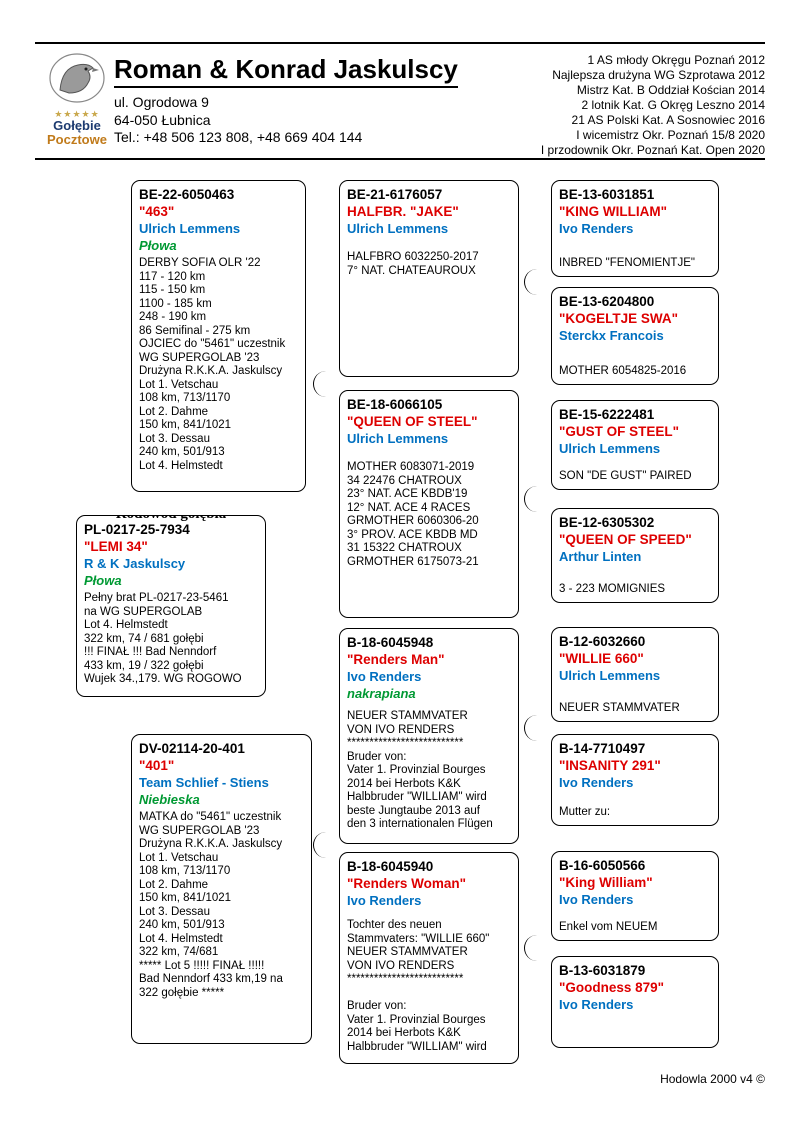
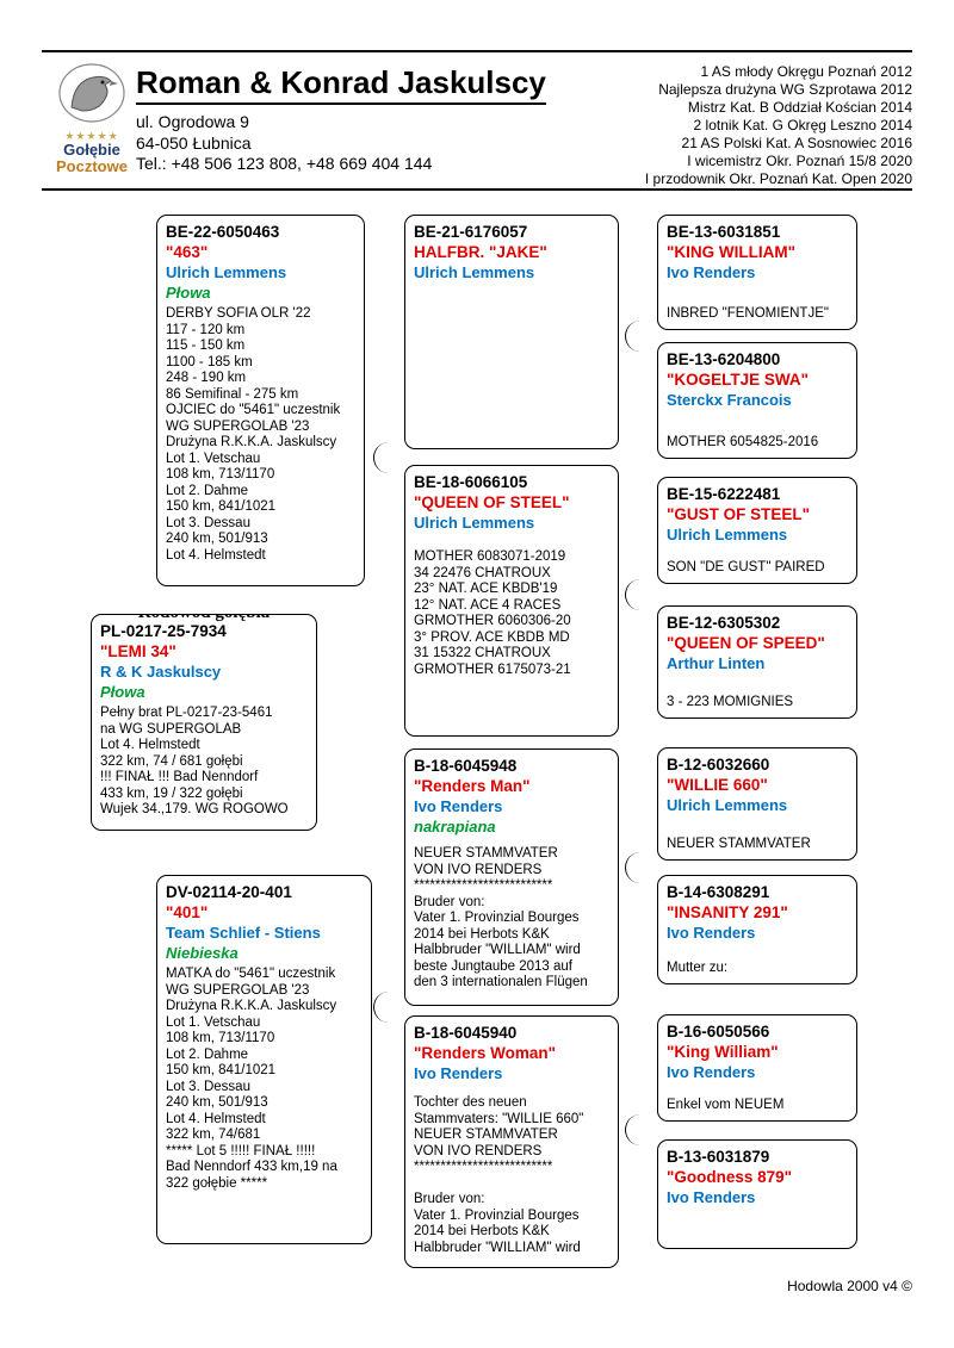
  ★★★★★
  Gołębie
  Pocztowe
  Roman & Konrad Jaskulscy
  ul. Ogrodowa 9
  64-050 Łubnica
  Tel.: +48 506 123 808, +48 669 404 144
  1 AS młody Okręgu Poznań 2012
  Najlepsza drużyna WG Szprotawa 2012
  Mistrz Kat. B Oddział Kościan 2014
  2 lotnik Kat. G Okręg Leszno 2014
  21 AS Polski Kat. A Sosnowiec 2016
  I wicemistrz Okr. Poznań 15/8 2020
  I przodownik Okr. Poznań Kat. Open 2020
  BE-22-6050463
  "463"
  Ulrich Lemmens
  Płowa
  DERBY SOFIA OLR '22
  117 - 120 km
  115 - 150 km
  1100 - 185 km
  248 - 190 km
  86 Semifinal - 275 km
  OJCIEC do "5461" uczestnik
  WG SUPERGOLAB '23
  Drużyna R.K.K.A. Jaskulscy
  Lot 1. Vetschau
  108 km, 713/1170
  Lot 2. Dahme
  150 km, 841/1021
  Lot 3. Dessau
  240 km, 501/913
  Lot 4. Helmstedt
  PL-0217-25-7934
  "LEMI 34"
  R & K Jaskulscy
  Płowa
  Pełny brat PL-0217-23-5461
  na WG SUPERGOLAB
  Lot 4. Helmstedt
  322 km, 74 / 681 gołębi
  !!! FINAŁ !!! Bad Nenndorf
  433 km, 19 / 322 gołębi
  Wujek 34.,179. WG ROGOWO
  DV-02114-20-401
  "401"
  Team Schlief - Stiens
  Niebieska
  MATKA do "5461" uczestnik
  WG SUPERGOLAB '23
  Drużyna R.K.K.A. Jaskulscy
  Lot 1. Vetschau
  108 km, 713/1170
  Lot 2. Dahme
  150 km, 841/1021
  Lot 3. Dessau
  240 km, 501/913
  Lot 4. Helmstedt
  322 km, 74/681
  ***** Lot 5 !!!!! FINAŁ !!!!!
  Bad Nenndorf 433 km,19 na
  322 gołębie *****
  BE-21-6176057
  HALFBR. "JAKE"
  Ulrich Lemmens
- HALFBRO 6032250-2017
- 7° NAT. CHATEAUROUX
  BE-18-6066105
  "QUEEN OF STEEL"
  Ulrich Lemmens
  MOTHER 6083071-2019
  34 22476 CHATROUX
  23° NAT. ACE KBDB'19
  12° NAT. ACE 4 RACES
  GRMOTHER 6060306-20
  3° PROV. ACE KBDB MD
  31 15322 CHATROUX
  GRMOTHER 6175073-21
  B-18-6045948
  "Renders Man"
  Ivo Renders
  nakrapiana
  NEUER STAMMVATER
  VON IVO RENDERS
  **************************
  Bruder von:
  Vater 1. Provinzial Bourges
  2014 bei Herbots K&K
  Halbbruder "WILLIAM" wird
  beste Jungtaube 2013 auf
  den 3 internationalen Flügen
  B-18-6045940
  "Renders Woman"
  Ivo Renders
  Tochter des neuen
  Stammvaters: "WILLIE 660"
  NEUER STAMMVATER
  VON IVO RENDERS
  **************************
  Bruder von:
  Vater 1. Provinzial Bourges
  2014 bei Herbots K&K
  Halbbruder "WILLIAM" wird
  BE-13-6031851
  "KING WILLIAM"
  Ivo Renders
  INBRED "FENOMIENTJE"
  BE-13-6204800
  "KOGELTJE SWA"
  Sterckx Francois
  MOTHER 6054825-2016
  BE-15-6222481
  "GUST OF STEEL"
  Ulrich Lemmens
  SON "DE GUST" PAIRED
  BE-12-6305302
  "QUEEN OF SPEED"
  Arthur Linten
  3 - 223 MOMIGNIES
  B-12-6032660
  "WILLIE 660"
  Ulrich Lemmens
  NEUER STAMMVATER
- B-14-7710497
+ B-14-6308291
  "INSANITY 291"
  Ivo Renders
  Mutter zu:
  B-16-6050566
  "King William"
  Ivo Renders
  Enkel vom NEUEM
  B-13-6031879
  "Goodness 879"
  Ivo Renders
  Hodowla 2000 v4 ©
